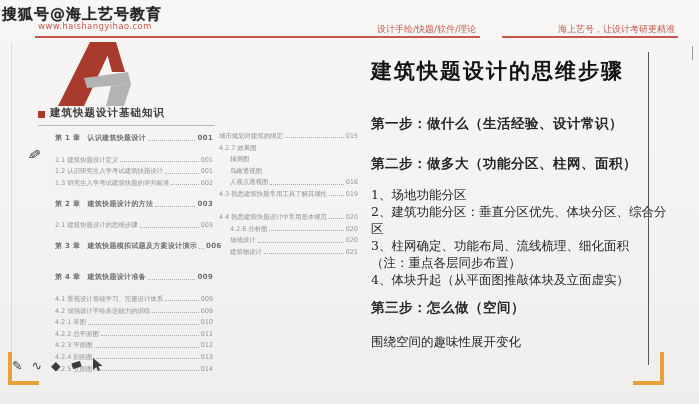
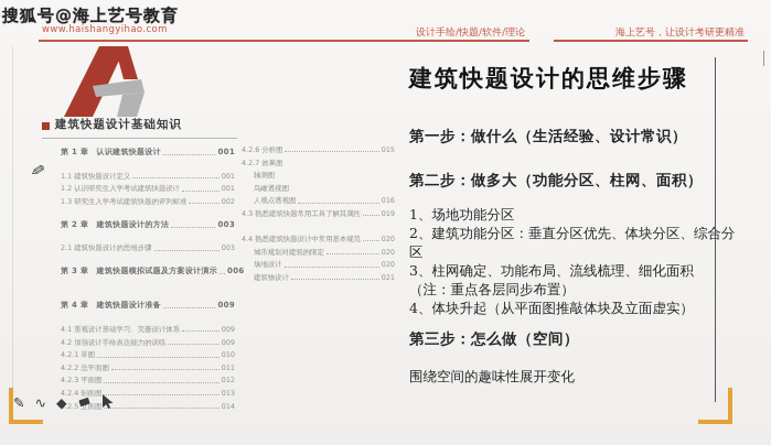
  搜狐号@海上艺号教育
  www.haishangyihao.com
  设计手绘/快题/软件/理论
  海上艺号，让设计考研更精准
  建筑快题设计基础知识
  第 1 章 认识建筑快题设计
  001
  1.1 建筑快题设计定义
  001
  1.2 认识研究生入学考试建筑快题设计
  001
  1.3 研究生入学考试建筑快题的评判标准
  002
  第 2 章 建筑快题设计的方法
  003
  2.1 建筑快题设计的思维步骤
  003
  第 3 章 建筑快题模拟试题及方案设计演示
  006
  第 4 章 建筑快题设计准备
  009
  4.1 重视设计基础学习、完善设计体系
  009
  4.2 加强设计手绘表达能力的训练
  009
  4.2.1 草图
  010
  4.2.2 总平面图
  011
  4.2.3 平面图
  012
  4.2.4 剖面图
  013
  4.2.5 立面图
  014
- 城市规划对建筑的限定
+ 4.2.6 分析图
  015
  4.2.7 效果图
  轴测图
  鸟瞰透视图
  人视点透视图
  016
  4.3 熟悉建筑快题常用工具了解其属性
  019
  4.4 熟悉建筑快题设计中常用基本规范
  020
- 4.2.6 分析图
+ 城市规划对建筑的限定
  020
  场地设计
  020
  建筑物设计
  021
  建筑快题设计的思维步骤
  第一步：做什么（生活经验、设计常识）
  第二步：做多大（功能分区、柱网、面积）
  1、场地功能分区
  2、建筑功能分区：垂直分区优先、体块分区、综分区
  3、柱网确定、功能布局、流线梳理、细化面积
  （注：重点各层同步布置）
  4、体块升起（从平面图推敲体块及立面虚实）
  第三步：怎么做（空间）
  围绕空间的趣味性展开变化
  ✎
  ∿
  ◆
